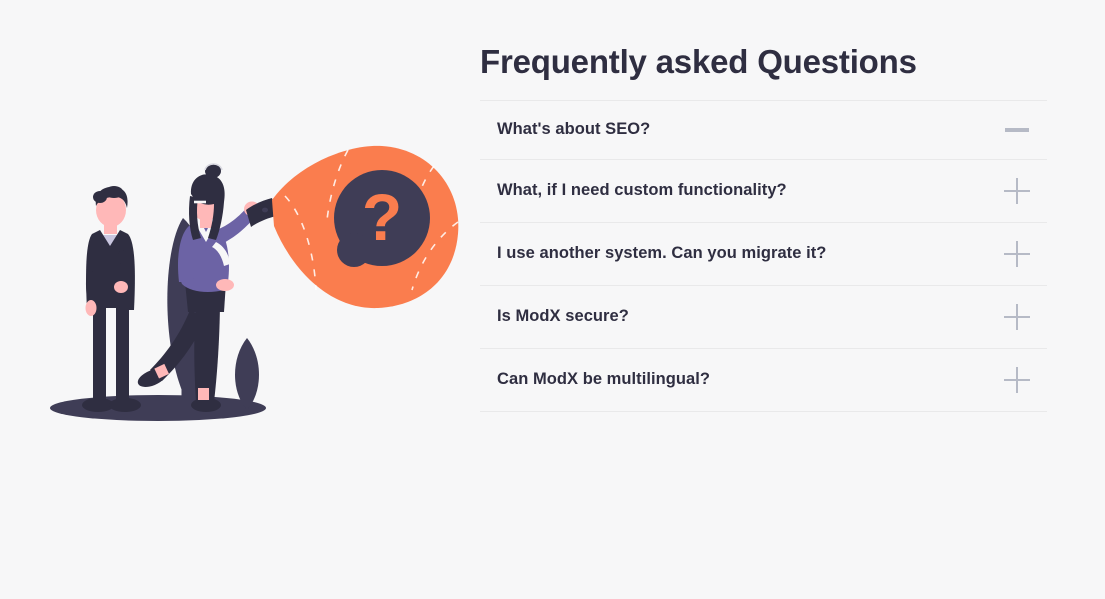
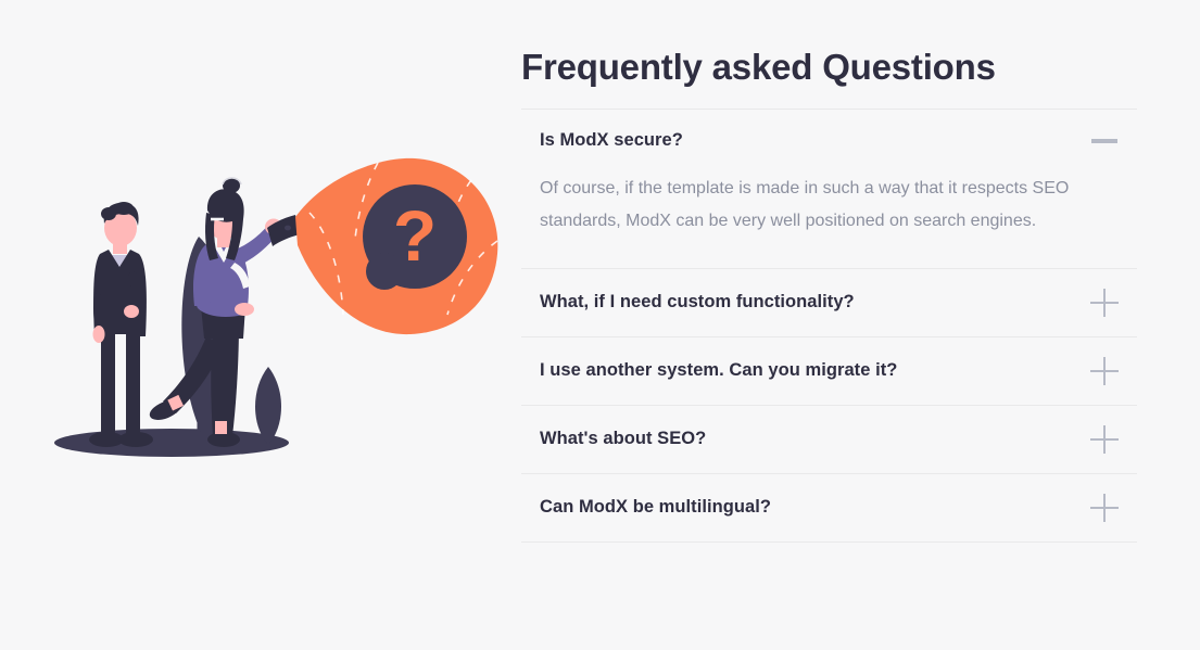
  ?
  Frequently asked Questions
- What's about SEO?
+ Is ModX secure?
+ Of course, if the template is made in such a way that it respects SEO standards, ModX can be very well positioned on search engines.
  What, if I need custom functionality?
  I use another system. Can you migrate it?
- Is ModX secure?
+ What's about SEO?
  Can ModX be multilingual?
